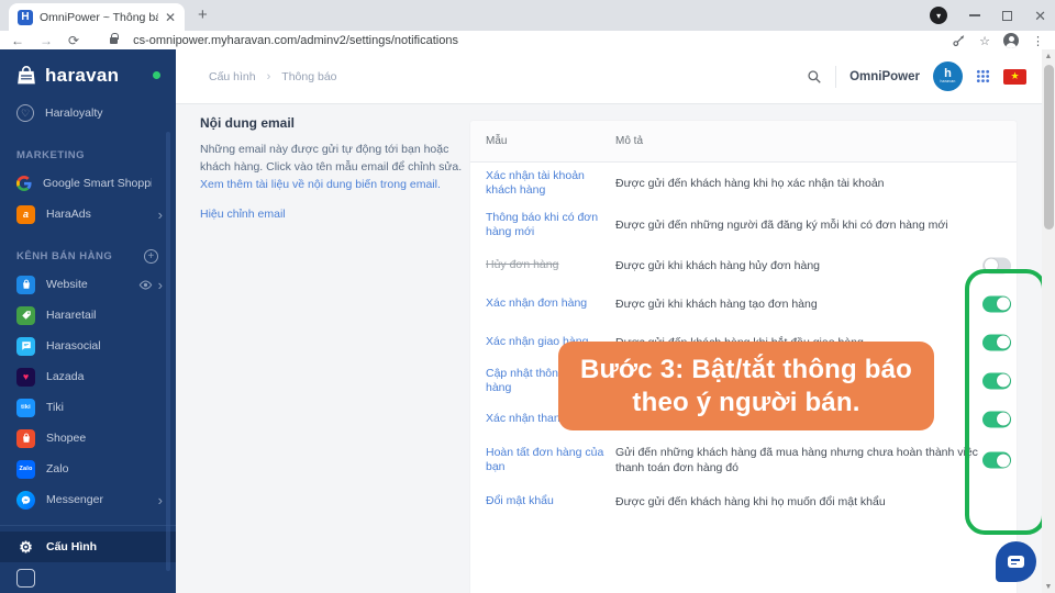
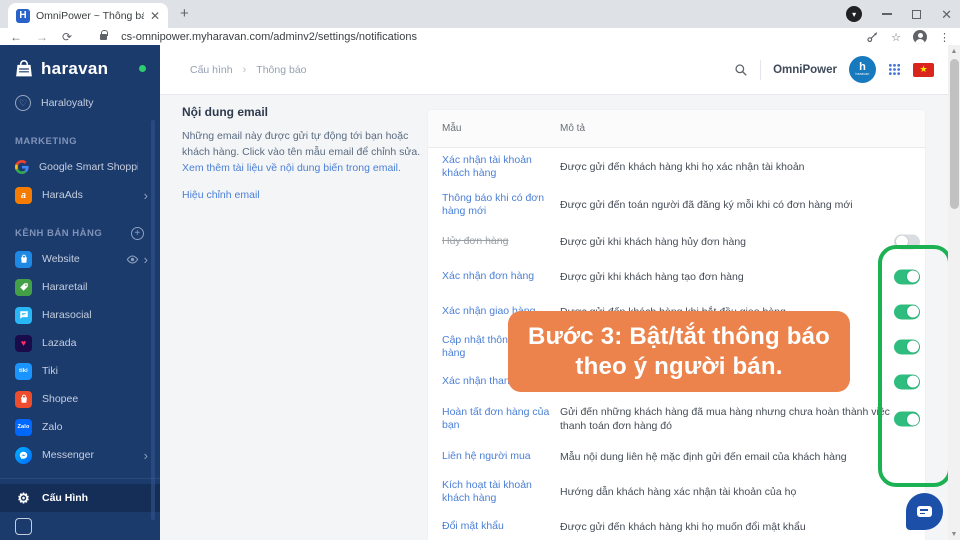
  H
  ✕
  +
  ▾
  ✕
  ←
  →
  ⟳
  cs-omnipower.myharavan.com/adminv2/settings/notifications
  ☆
  ⋮
  haravan
  ♡
  Haraloyalty
  MARKETING
  Google Smart Shopp
  a
  HaraAds
  ›
  KÊNH BÁN HÀNG
  +
  Website
  ›
  Hararetail
  Harasocial
  ♥
  Lazada
  Tiki
  Shopee
  Zalo
  Messenger
  ›
  ⚙
  Cấu Hình
  Cấu hình
  ›
  Thông báo
  OmniPower
  h
  ★
  Nội dung email
  Những email này được gửi tự động tới bạn hoặc khách hàng. Click vào tên mẫu email để chỉnh sửa. Xem thêm tài liệu về nội dung biến trong email.
  Hiệu chỉnh email
  Mẫu
  Mô tả
  Xác nhận tài khoản khách hàng
  Được gửi đến khách hàng khi họ xác nhận tài khoản
  Thông báo khi có đơn hàng mới
- Được gửi đến những người đã đăng ký mỗi khi có đơn hàng mới
+ Được gửi đến toán người đã đăng ký mỗi khi có đơn hàng mới
  Hủy đơn hàng
  Được gửi khi khách hàng hủy đơn hàng
  Xác nhận đơn hàng
  Được gửi khi khách hàng tạo đơn hàng
  Xác nhận giao h
  Hoàn tất đơn hàng của bạn
  Gửi đến những khách hàng đã mua hàng nhưng chưa hoàn thành việc thanh toán đơn hàng đó
+ Liên hệ người mua
+ Mẫu nội dung liên hệ mặc định gửi đến email của khách hàng
+ Kích hoạt tài khoản khách hàng
+ Hướng dẫn khách hàng xác nhận tài khoản của họ
  Đổi mật khẩu
  Được gửi đến khách hàng khi họ muốn đổi mật khẩu
  Bước 3: Bật/tắt thông báo theo ý người bán.
